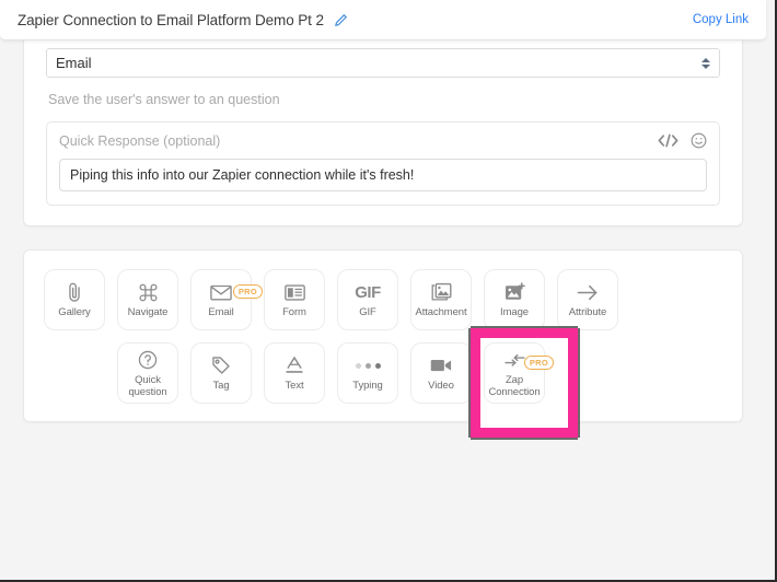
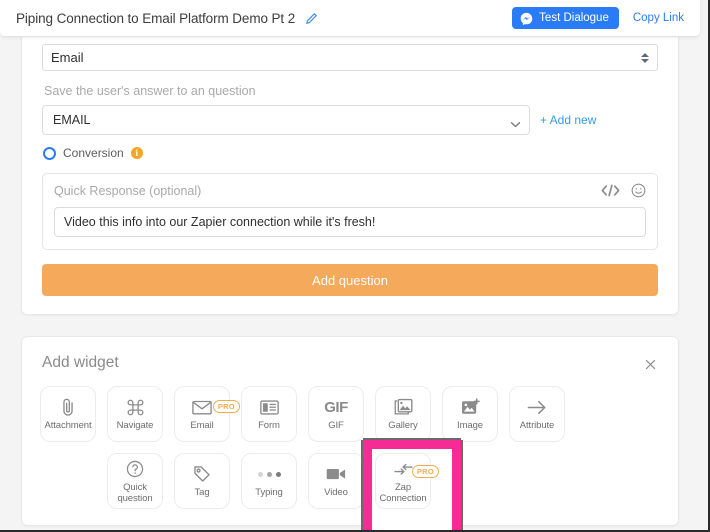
- Zapier Connection to Email Platform Demo Pt 2
+ Piping Connection to Email Platform Demo Pt 2
+ Test Dialogue
  Copy Link
  Email
  Save the user's answer to an question
+ EMAIL
+ + Add new
+ Conversion
+ i
  Quick Response (optional)
- Piping this info into our Zapier connection while it's fresh!
+ Video this info into our Zapier connection while it's fresh!
+ Add question
+ Add widget
- Gallery
+ Attachment
  Navigate
  PRO
  Email
  Form
  GIF
  GIF
- Attachment
+ Gallery
  Image
  Attribute
  Quick question
  Tag
- Text
  Typing
  Video
  PRO
  Zap Connection
